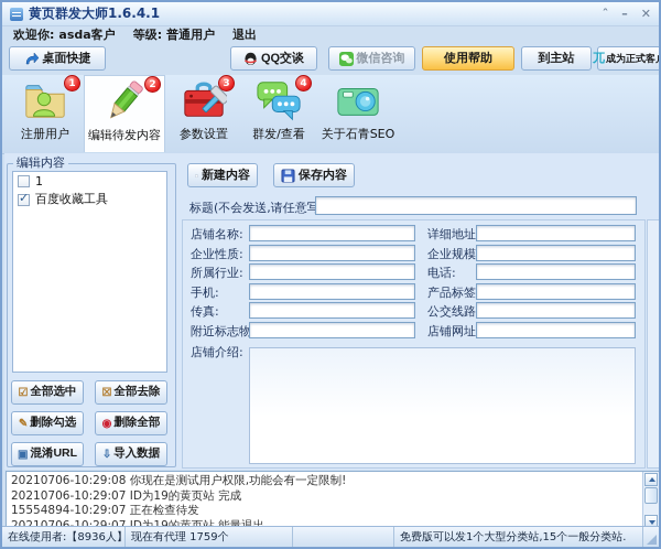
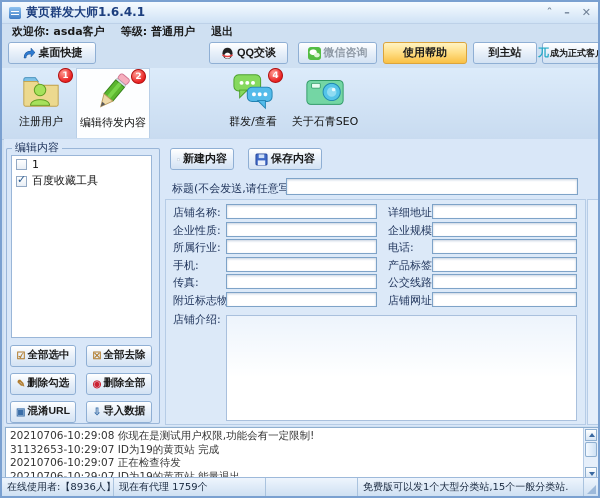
  黄页群发大师1.6.4.1
  ˆ
  –
  ✕
  欢迎你:
  asda客户
  等级:
  普通用户
  退出
  桌面快捷
  QQ交谈
  微信咨询
  使用帮助
  到主站
  兀
  成为正式客
  注册用户
  1
  编辑待发内容
  2
- 参数设置
- 3
  群发/查看
  4
  关于石青SEO
  编辑内容
  1
  ✓
  百度收藏工具
  ☑
  全部选中
  ☒
  全部去除
  ✎
  删除勾选
  ◉
  删除全部
  ▣
  混淆URL
  ⇩
  导入数据
  新建内容
  保存内容
  标题(不会发送,请任意写
  店铺名称:
  详细地址
  企业性质:
  企业规模
  所属行业:
  电话:
  手机:
  产品标签
  传真:
  公交线路
  附近标志物
  店铺网址
  店铺介绍:
  20210706-10:29:08 你现在是测试用户权限,功能会有一定限制!
- 20210706-10:29:07 ID为19的黄页站 完成
+ 31132653-10:29:07 ID为19的黄页站 完成
- 15554894-10:29:07 正在检查待发
+ 20210706-10:29:07 正在检查待发
  在线使用者:【8936人】
  现在有代理 1759个
  免费版可以发1个大型分类站,15个一般分类站.
